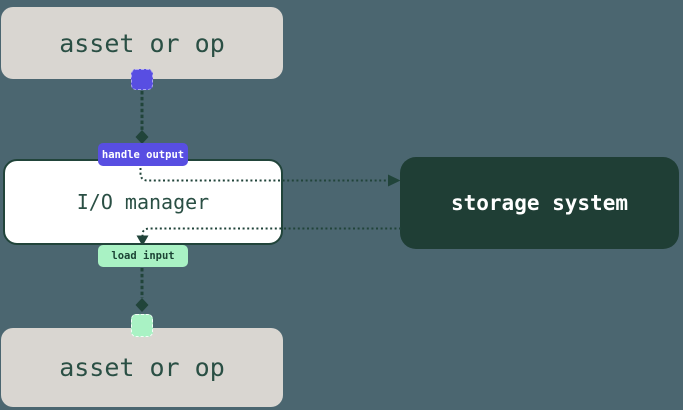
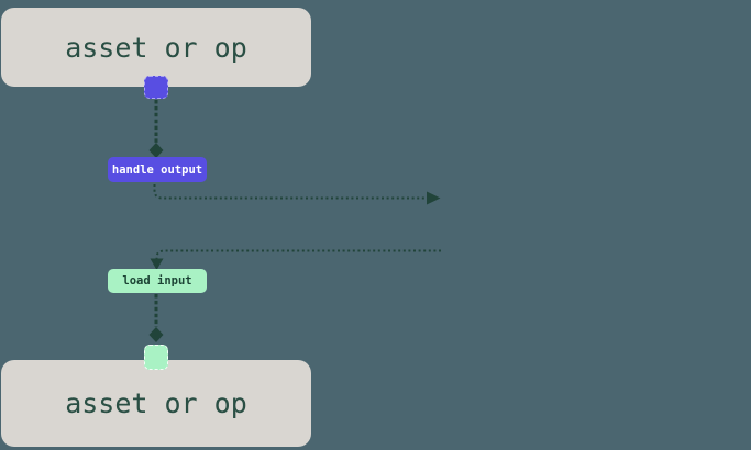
  asset or op
- I/O manager
- storage system
  asset or op
  handle output
  load input
